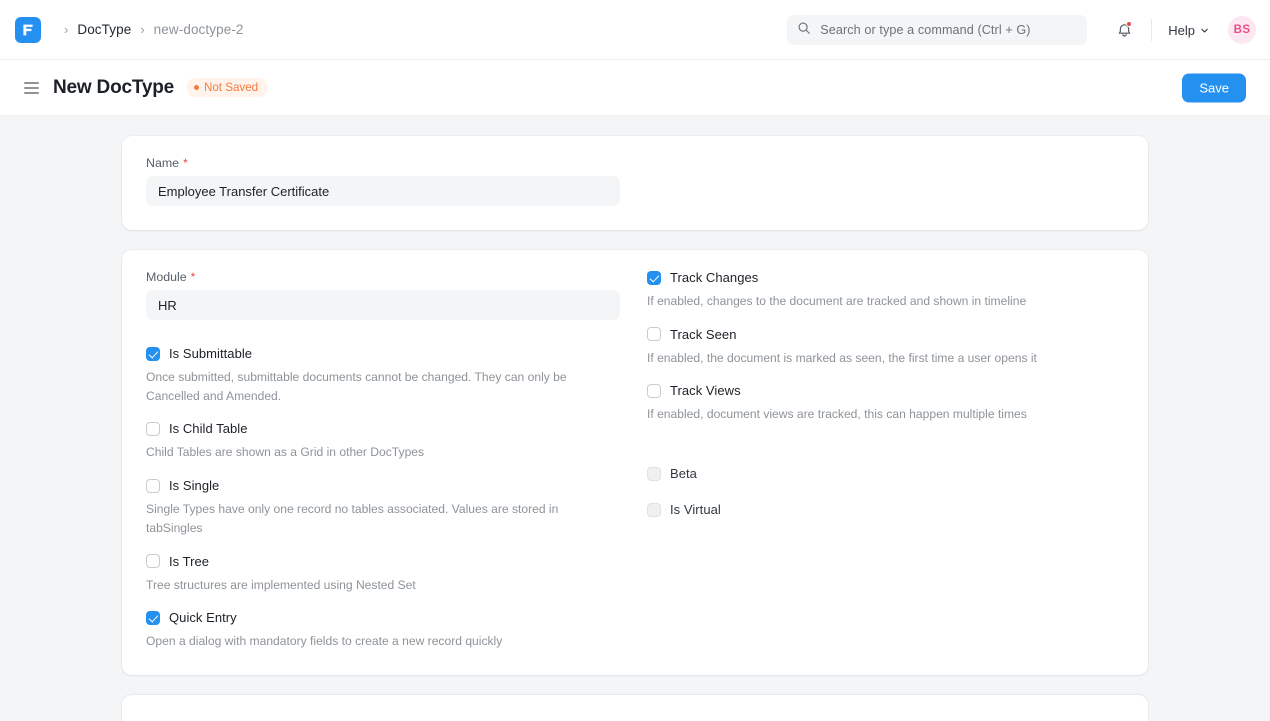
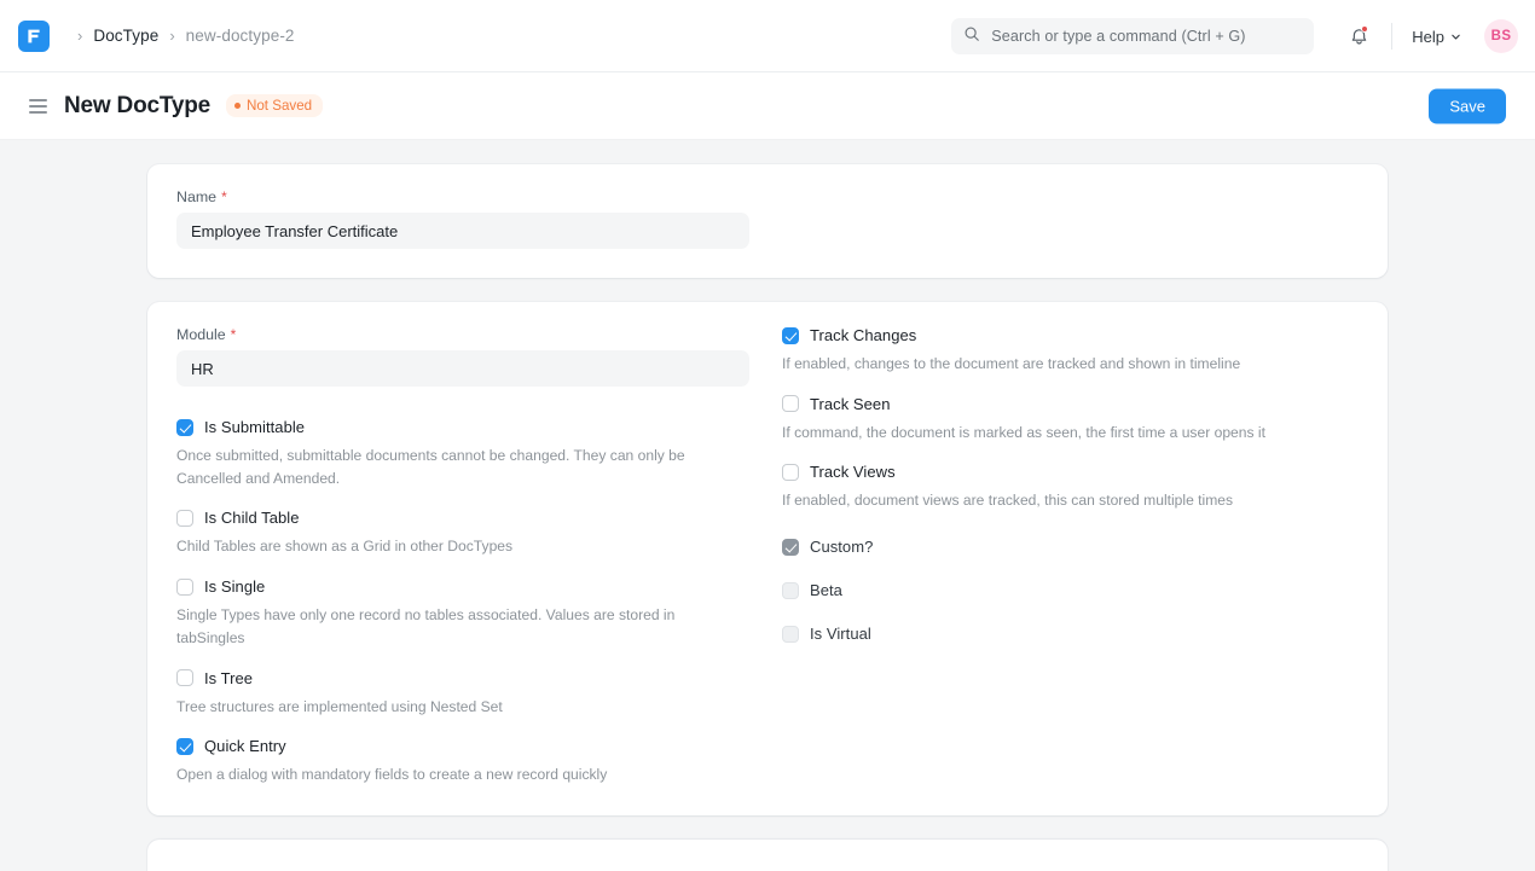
  ›
  DocType
  ›
  new-doctype-2
  Search or type a command (Ctrl + G)
  Help
  BS
  New DocType
  Not Saved
  Save
  Name
  *
  Employee Transfer Certificate
  Module
  *
  HR
  Is Submittable
  Once submitted, submittable documents cannot be changed. They can only be Cancelled and Amended.
  Is Child Table
  Child Tables are shown as a Grid in other DocTypes
  Is Single
  Single Types have only one record no tables associated. Values are stored in tabSingles
  Is Tree
  Tree structures are implemented using Nested Set
  Quick Entry
  Open a dialog with mandatory fields to create a new record quickly
  Track Changes
  If enabled, changes to the document are tracked and shown in timeline
  Track Seen
- If enabled, the document is marked as seen, the first time a user opens it
+ If command, the document is marked as seen, the first time a user opens it
  Track Views
- If enabled, document views are tracked, this can happen multiple times
+ If enabled, document views are tracked, this can stored multiple times
+ Custom?
  Beta
  Is Virtual
